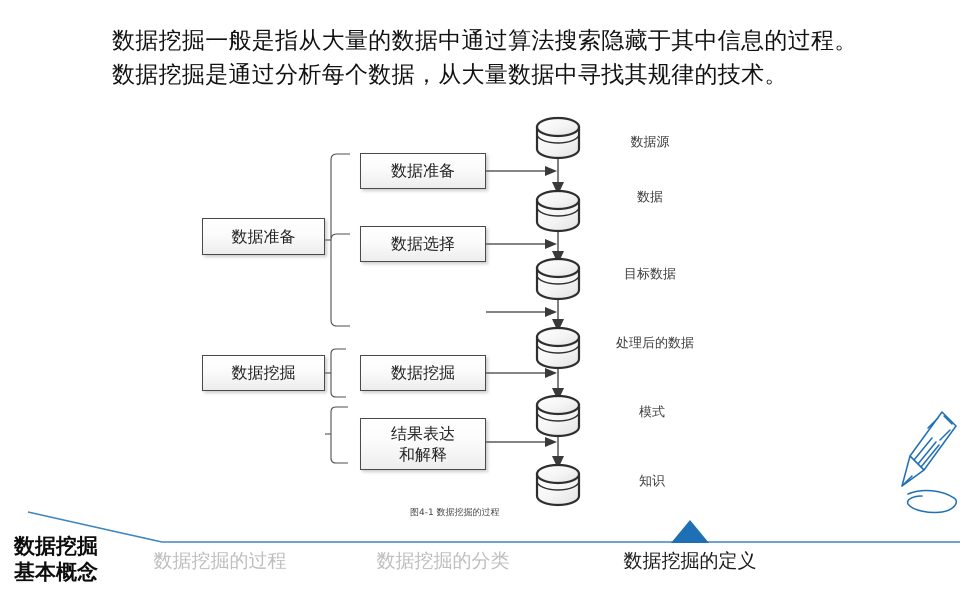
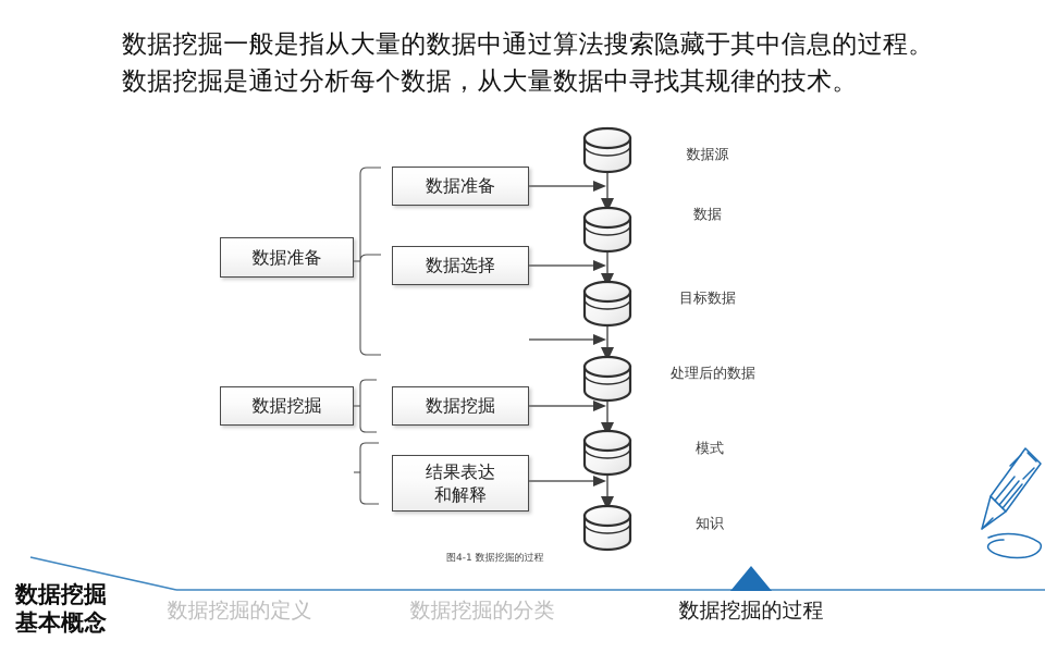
  数据挖掘一般是指从大量的数据中通过算法搜索隐藏于其中信息的过程。数据挖掘是通过分析每个数据，从大量数据中寻找其规律的技术。
  数据准备
  数据挖掘
  数据准备
  数据选择
  数据挖掘
  结果表达
  和解释
  数据源
  数据
  目标数据
  处理后的数据
  模式
  知识
  图4-1 数据挖掘的过程
  数据挖掘
  基本概念
- 数据挖掘的过程
+ 数据挖掘的定义
  数据挖掘的分类
- 数据挖掘的定义
+ 数据挖掘的过程
